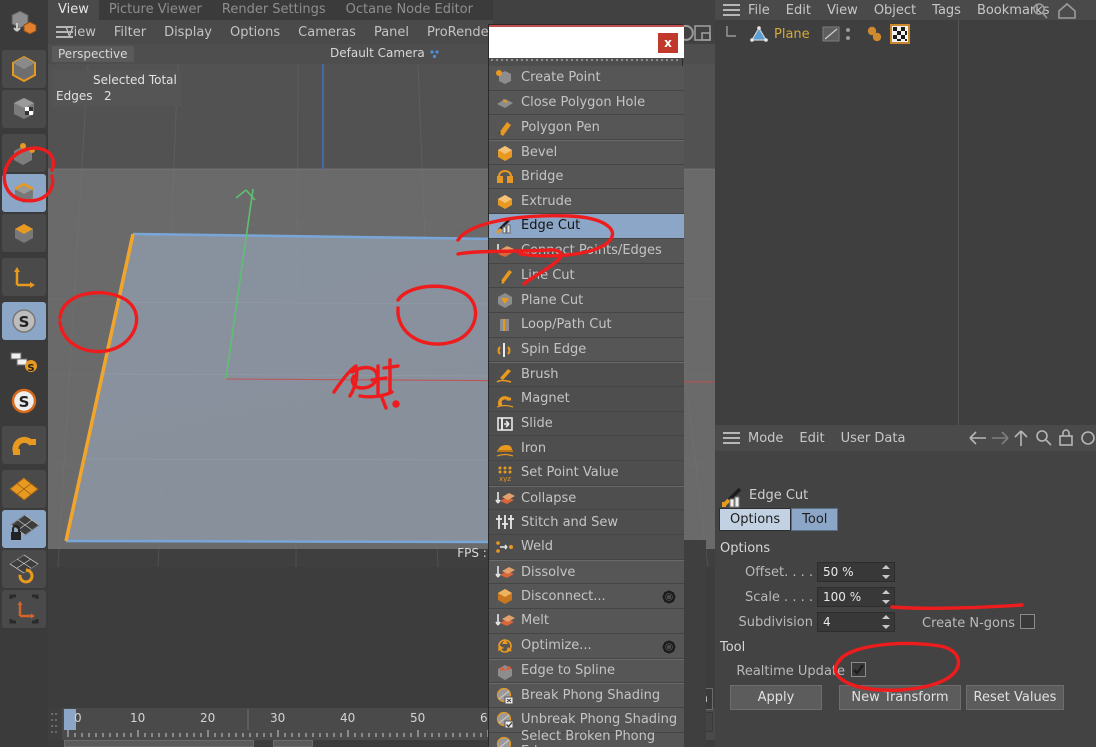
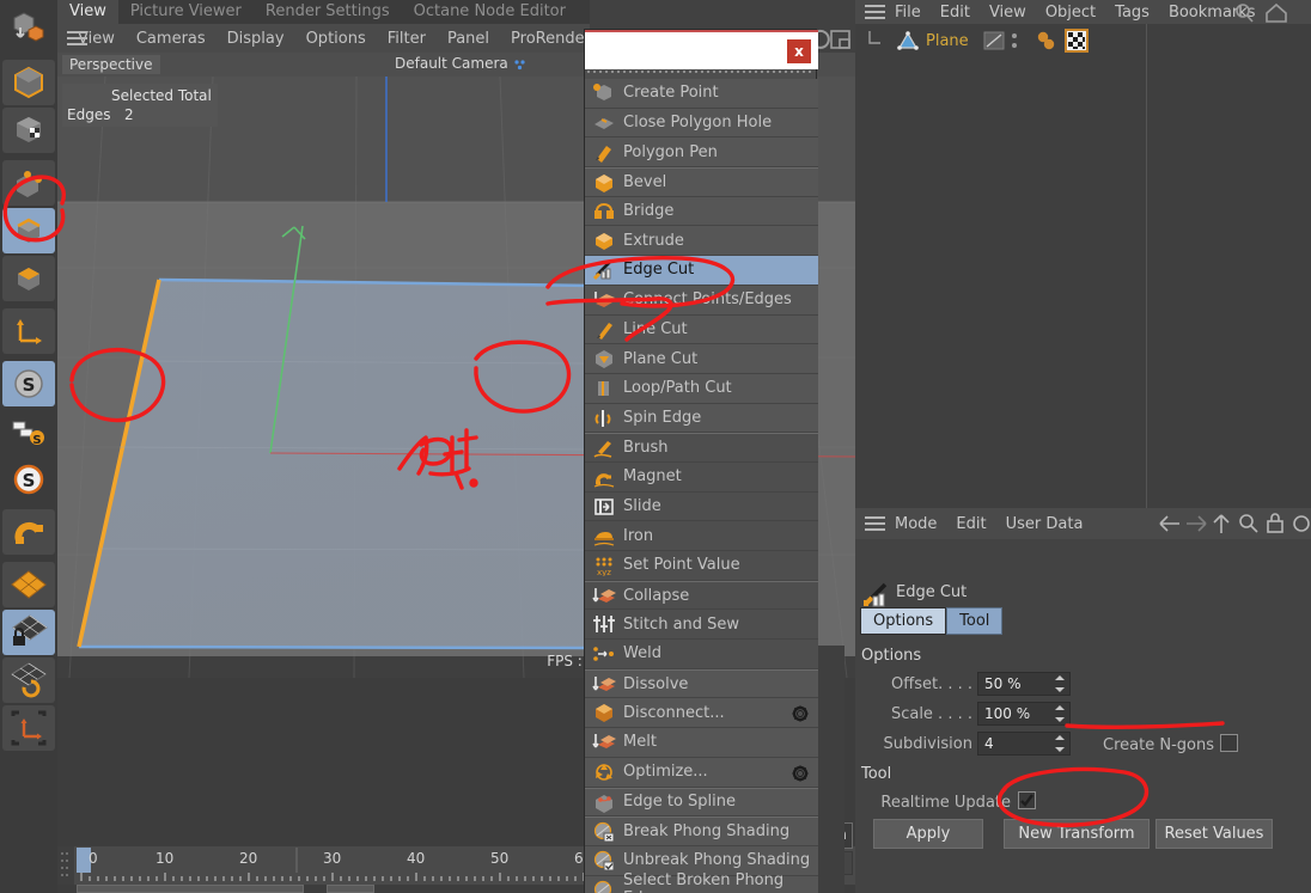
  S
  S
  S
  View
  Picture Viewer
  Render Settings
  Octane Node Editor
  iew
- Filter
+ Cameras
  Display
  Options
- Cameras
+ Filter
  Panel
  ProRende
  Perspective
  Default Camera
  Selected Total
  Edges
  2
  0
  10
  20
  30
  40
  50
  File
  Edit
  View
  Object
  Tags
  Bookmarks
  Plane
  Mode
  Edit
  User Data
  Edge Cut
  Options
  Tool
  Options
  Offset. . . .
  50 %
  Scale . . . .
  100 %
  Subdivision
  4
  Create N-gons
  Tool
  Realtime Updae
  Apply
  New Transform
  Reset Values
  x
  Create Point
  Close Polygon Hole
  Polygon Pen
  Bevel
  Bridge
  Extrude
  Edge Cut
  Lie Cut
  Plane Cut
  Loop/Path Cut
  Spin Edge
  Brush
  Magnet
  Slide
  Iron
  xyz
  Set Point Value
  Collapse
  Stitch and Sew
  Weld
  Dissolve
  Disconnect...
  Melt
  Optimize...
  Edge to Spline
  Break Phong Shading
  Unbreak Phong Shading
  Select Broken Phong
